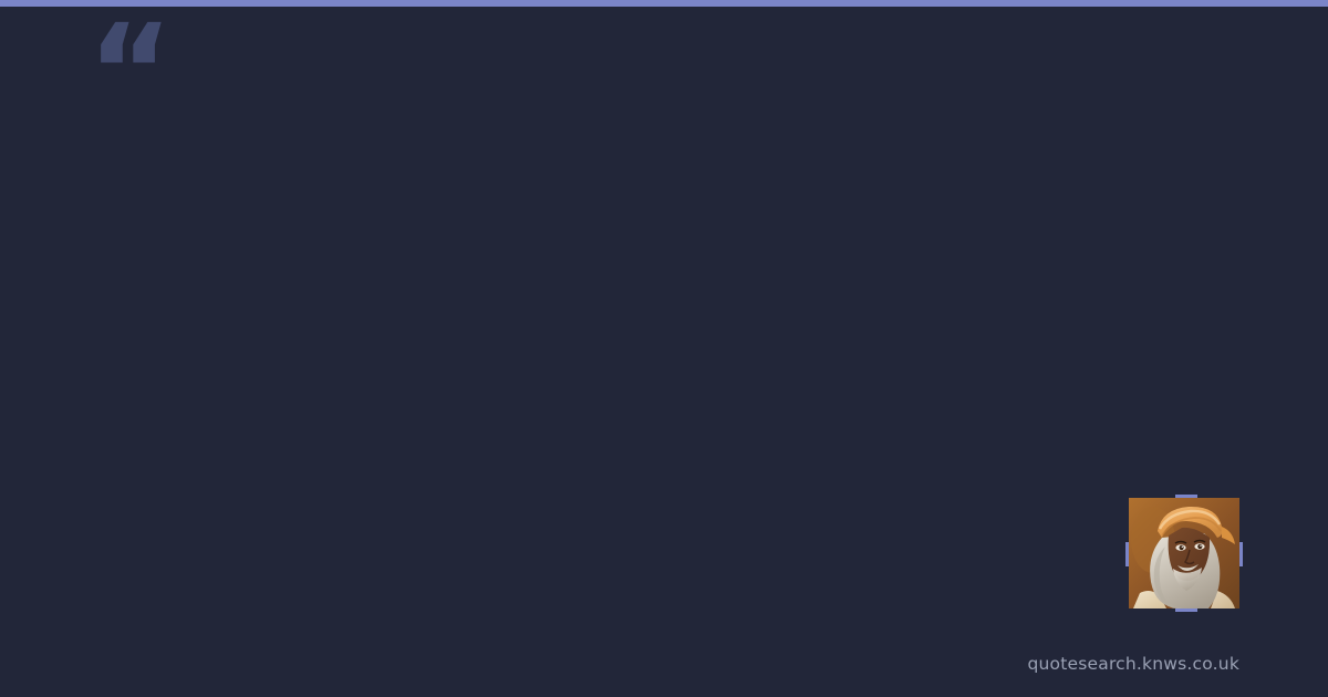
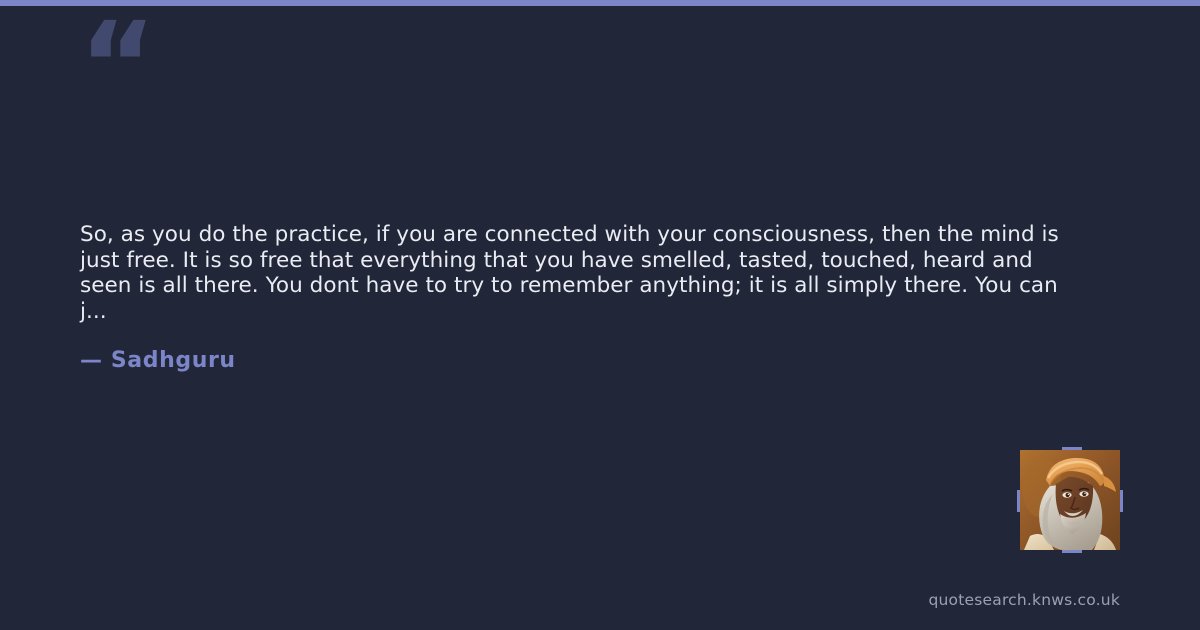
  “
+ So, as you do the practice, if you are connected with your consciousness, then the mind is just free. It is so free that everything that you have smelled, tasted, touched, heard and seen is all there. You dont have to try to remember anything; it is all simply there. You can j...
+ — Sadhguru
  quotesearch.knws.co.uk
